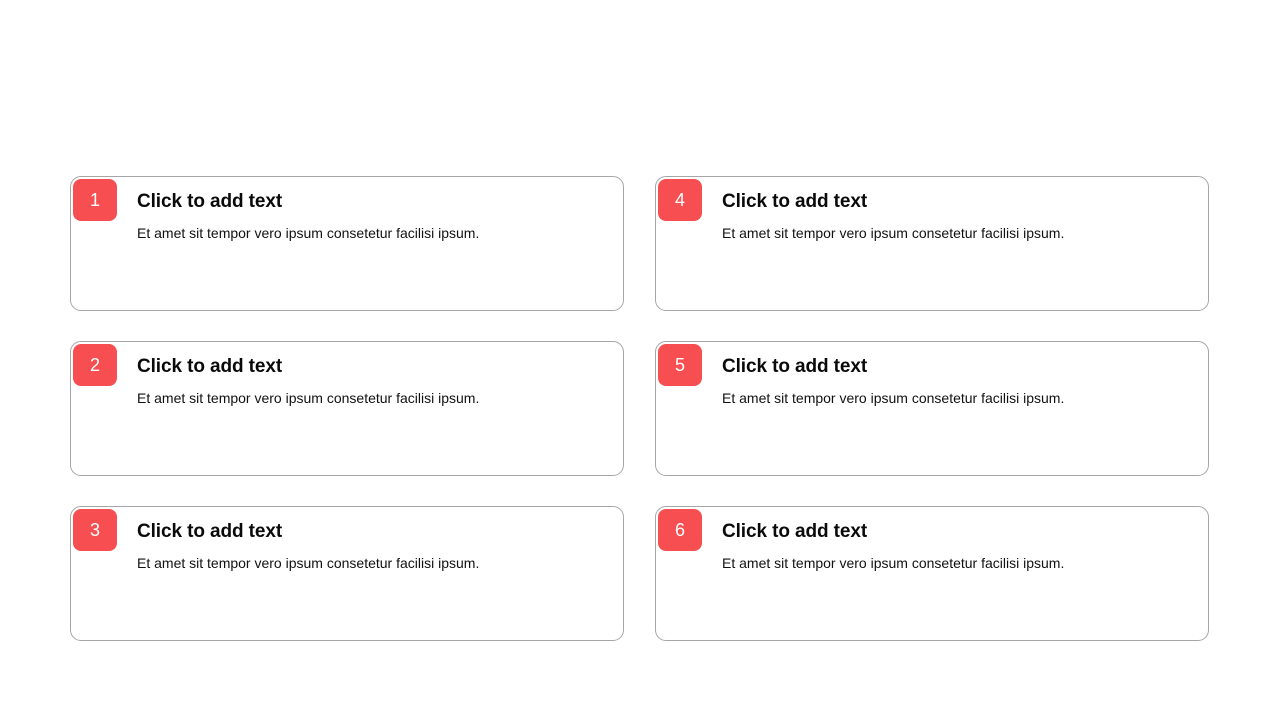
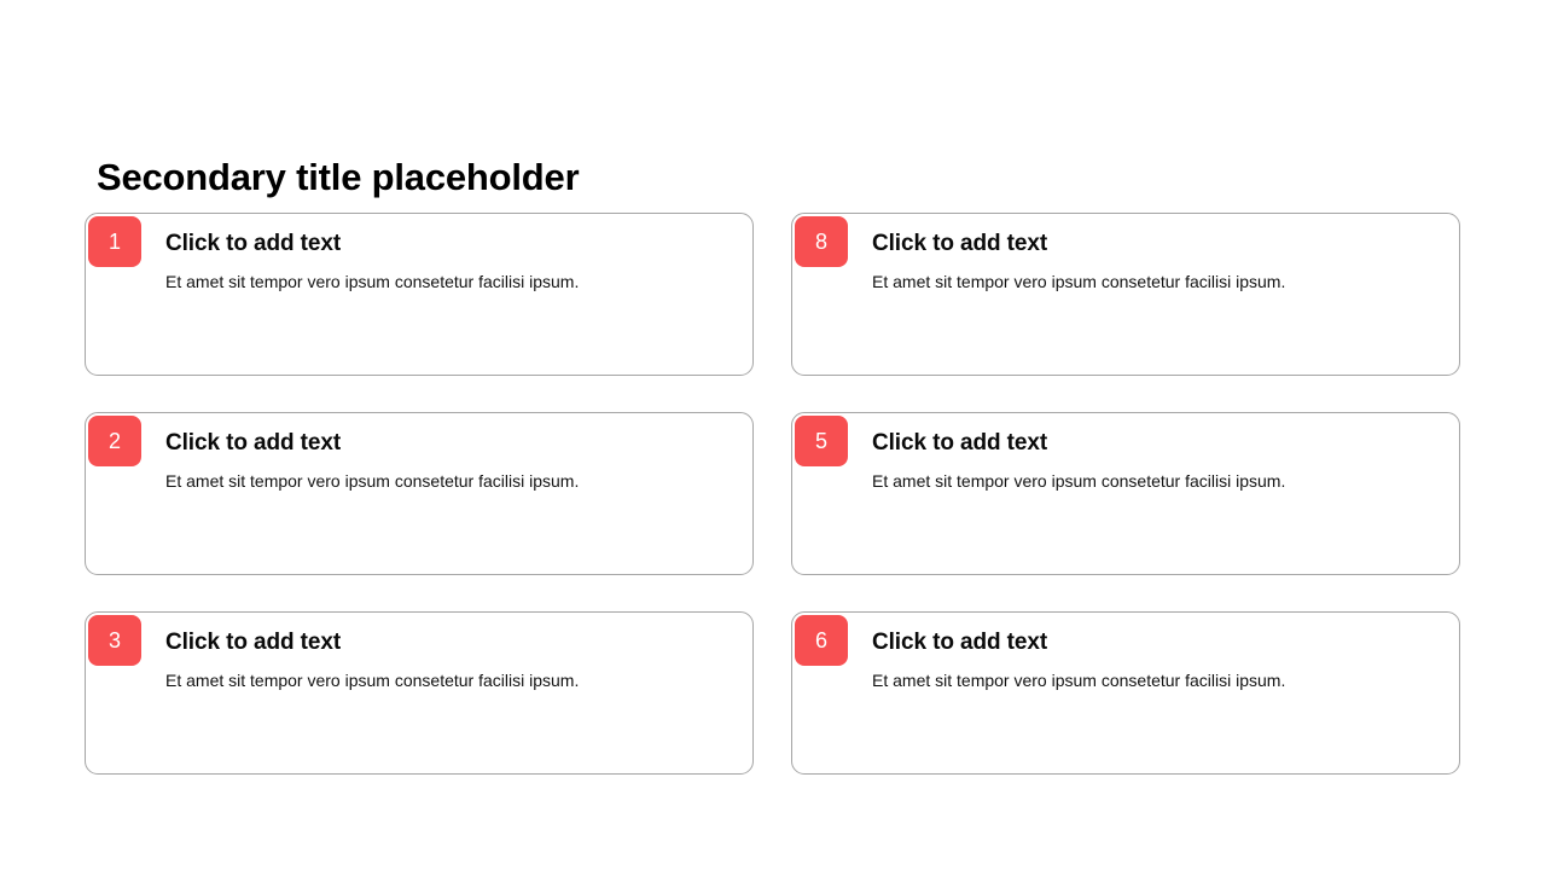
+ Secondary title placeholder
  1
  Click to add text
  Et amet sit tempor vero ipsum consetetur facilisi ipsum.
  2
  Click to add text
  Et amet sit tempor vero ipsum consetetur facilisi ipsum.
  3
  Click to add text
  Et amet sit tempor vero ipsum consetetur facilisi ipsum.
- 4
+ 8
  Click to add text
  Et amet sit tempor vero ipsum consetetur facilisi ipsum.
  5
  Click to add text
  Et amet sit tempor vero ipsum consetetur facilisi ipsum.
  6
  Click to add text
  Et amet sit tempor vero ipsum consetetur facilisi ipsum.
